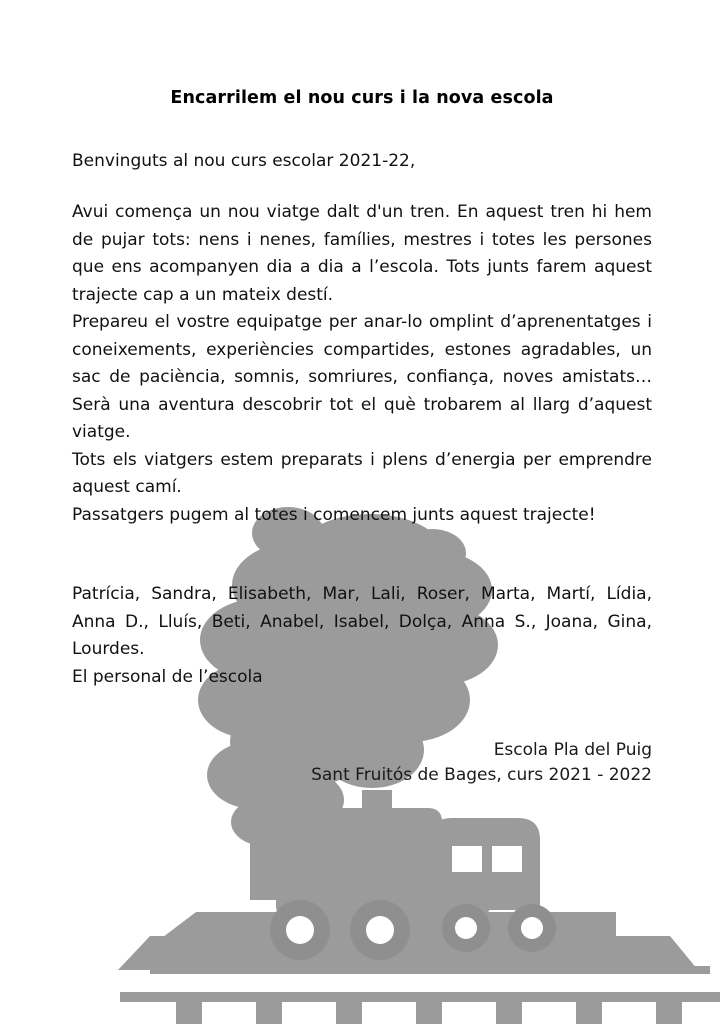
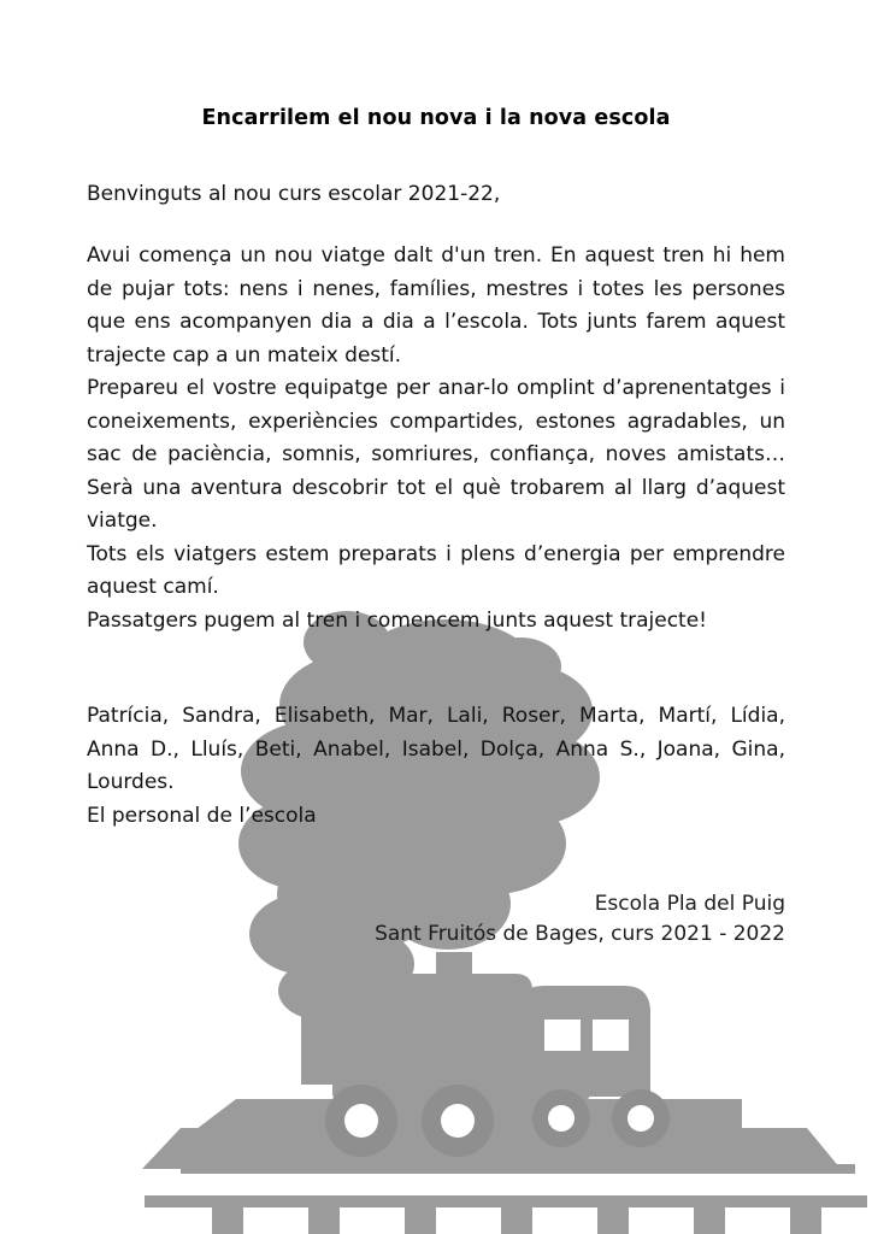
- Encarrilem el nou curs i la nova escola
+ Encarrilem el nou nova i la nova escola
  Benvinguts al nou curs escolar 2021-22,
  Avui comença un nou viatge dalt d'un tren. En aquest tren hi hem de pujar tots: nens i nenes, famílies, mestres i totes les persones que ens acompanyen dia a dia a l’escola. Tots junts farem aquest trajecte cap a un mateix destí.
  Prepareu el vostre equipatge per anar-lo omplint d’aprenentatges i coneixements, experiències compartides, estones agradables, un sac de paciència, somnis, somriures, confiança, noves amistats… Serà una aventura descobrir tot el què trobarem al llarg d’aquest viatge.
  Tots els viatgers estem preparats i plens d’energia per emprendre aquest camí.
- Passatgers pugem al totes i comencem junts aquest trajecte!
+ Passatgers pugem al tren i comencem junts aquest trajecte!
  Patrícia, Sandra, Elisabeth, Mar, Lali, Roser, Marta, Martí, Lídia, Anna D., Lluís, Beti, Anabel, Isabel, Dolça, Anna S., Joana, Gina, Lourdes.
  El personal de l’escola
  Escola Pla del Puig
  Sant Fruitós de Bages, curs 2021 - 2022
